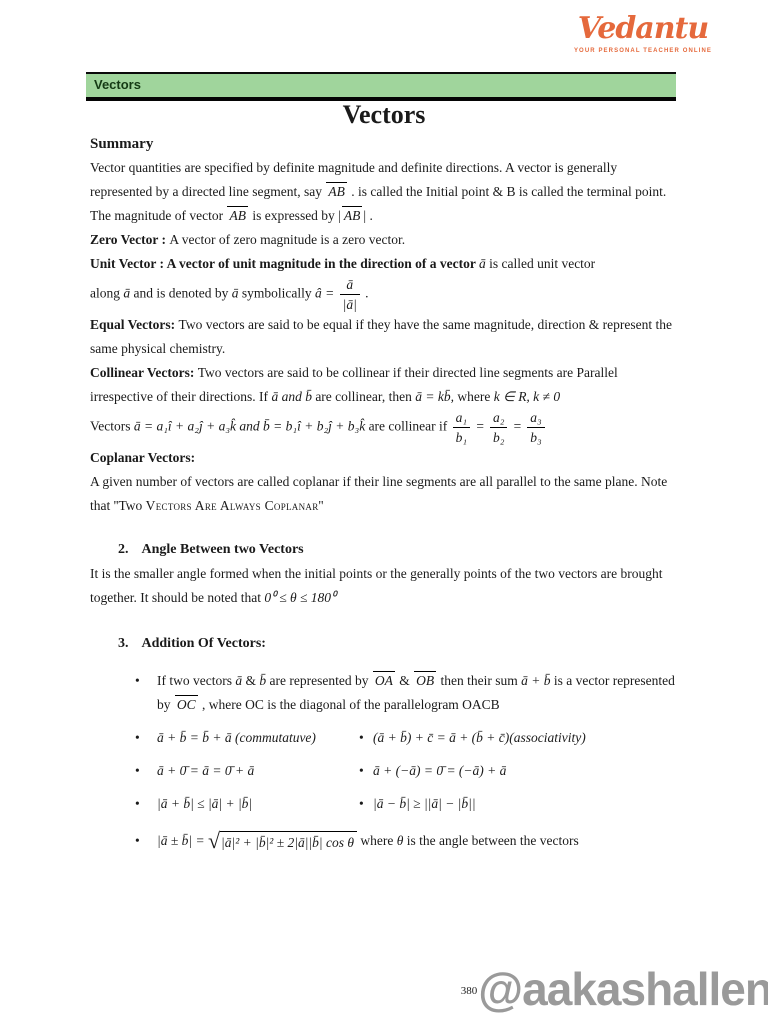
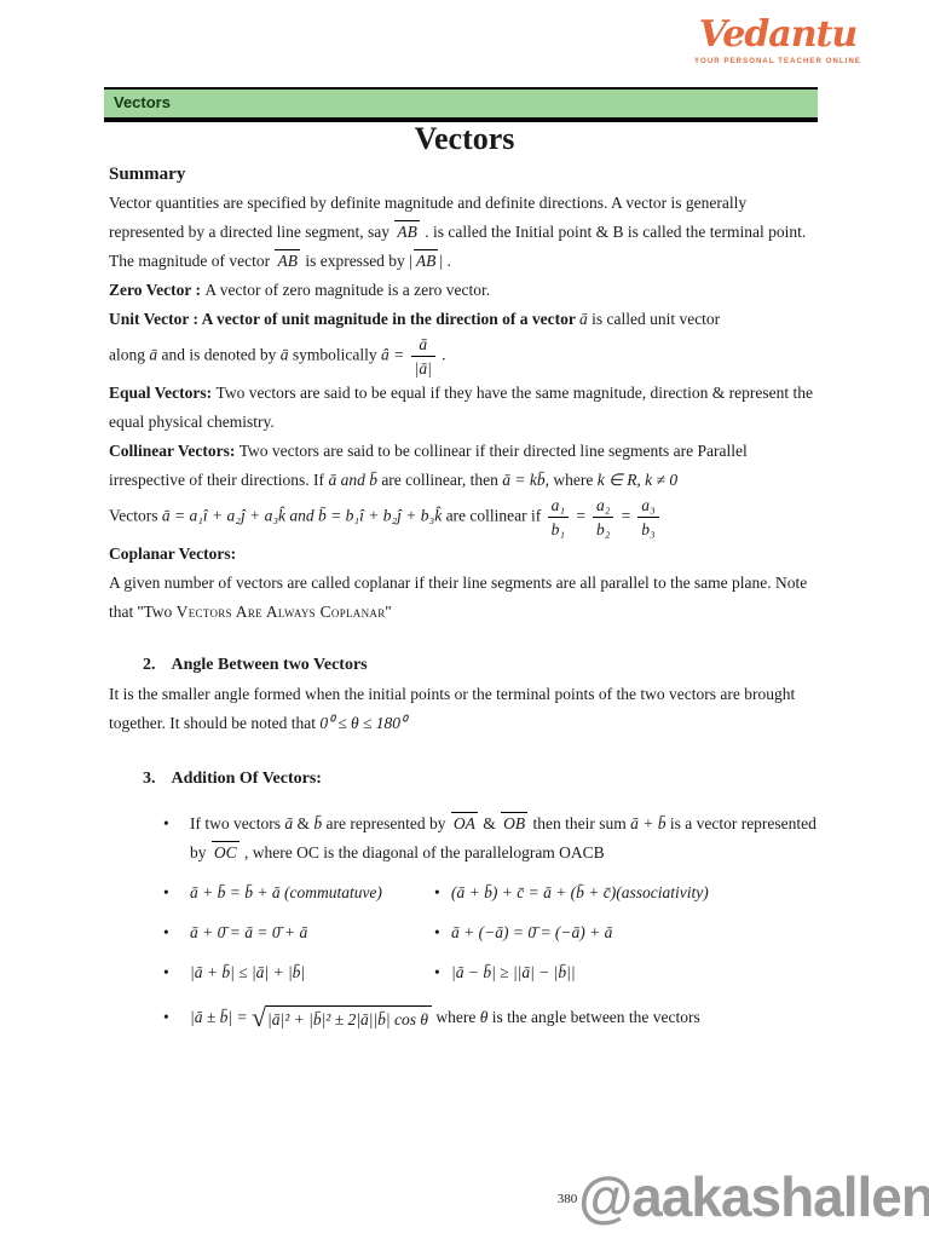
  Vedantu
  Vectors
  Vectors
  Summary
  Vector quantities are specified by definite magnitude and definite directions. A vector is generally represented by a directed line segment, say AB . is called the Initial point & B is called the terminal point. The magnitude of vector AB is expressed by | AB | .
  Zero Vector : A vector of zero magnitude is a zero vector.
  Unit Vector : A vector of unit magnitude in the direction of a vector ā is called unit vector
  along ā and is denoted by ā symbolically â =
  ā
  |ā|
  .
- Equal Vectors: Two vectors are said to be equal if they have the same magnitude, direction & represent the same physical chemistry.
+ Equal Vectors: Two vectors are said to be equal if they have the same magnitude, direction & represent the equal physical chemistry.
  Collinear Vectors: Two vectors are said to be collinear if their directed line segments are Parallel irrespective of their directions. If ā and b̄ are collinear, then ā = kb̄, where k ∈ R, k ≠ 0
  Vectors ā = a₁î + a₂ĵ + a₃k̂ and b̄ = b₁î + b₂ĵ + b₃k̂ are collinear if
  a₁
  b₁
  =
  a₂
  b₂
  =
  a₃
  b₃
  Coplanar Vectors:
  A given number of vectors are called coplanar if their line segments are all parallel to the same plane. Note that ''Two Vectors Are Always Coplanar''
  2. Angle Between two Vectors
- It is the smaller angle formed when the initial points or the generally points of the two vectors are brought together. It should be noted that 0⁰ ≤ θ ≤ 180⁰
+ It is the smaller angle formed when the initial points or the terminal points of the two vectors are brought together. It should be noted that 0⁰ ≤ θ ≤ 180⁰
  3. Addition Of Vectors:
  •
  If two vectors ā & b̄ are represented by OA & OB then their sum ā + b̄ is a vector represented by OC , where OC is the diagonal of the parallelogram OACB
  •
  ā + b̄ = b̄ + ā (commutatuve)
  •
  (ā + b̄) + c̄ = ā + (b̄ + c̄)(associativity)
  •
  ā + 0̄ = ā = 0̄ + ā
  •
  ā + (−ā) = 0̄ = (−ā) + ā
  •
  |ā + b̄| ≤ |ā| + |b̄|
  •
  |ā − b̄| ≥ ||ā| − |b̄||
  •
  |ā ± b̄| =
  |ā|² + |b̄|² ± 2|ā||b̄| cos θ
  where θ is the angle between the vectors
  380
  @aakashallen
